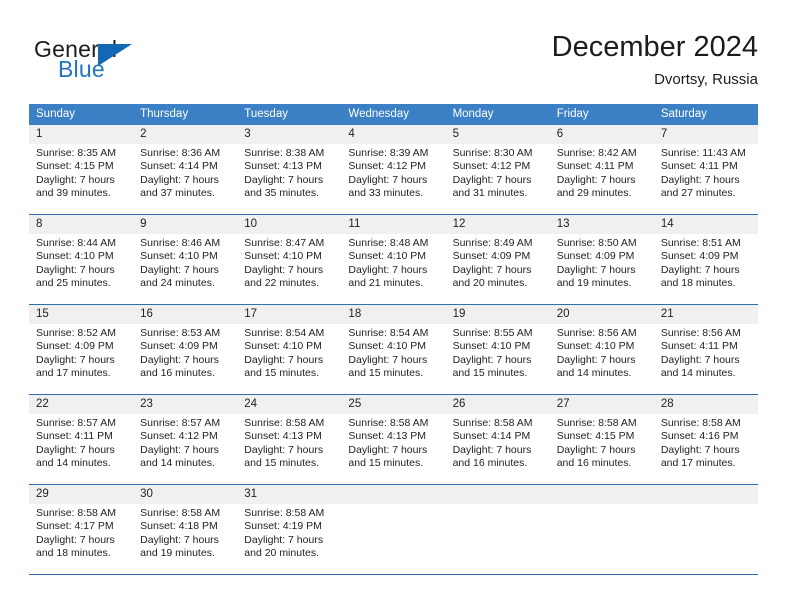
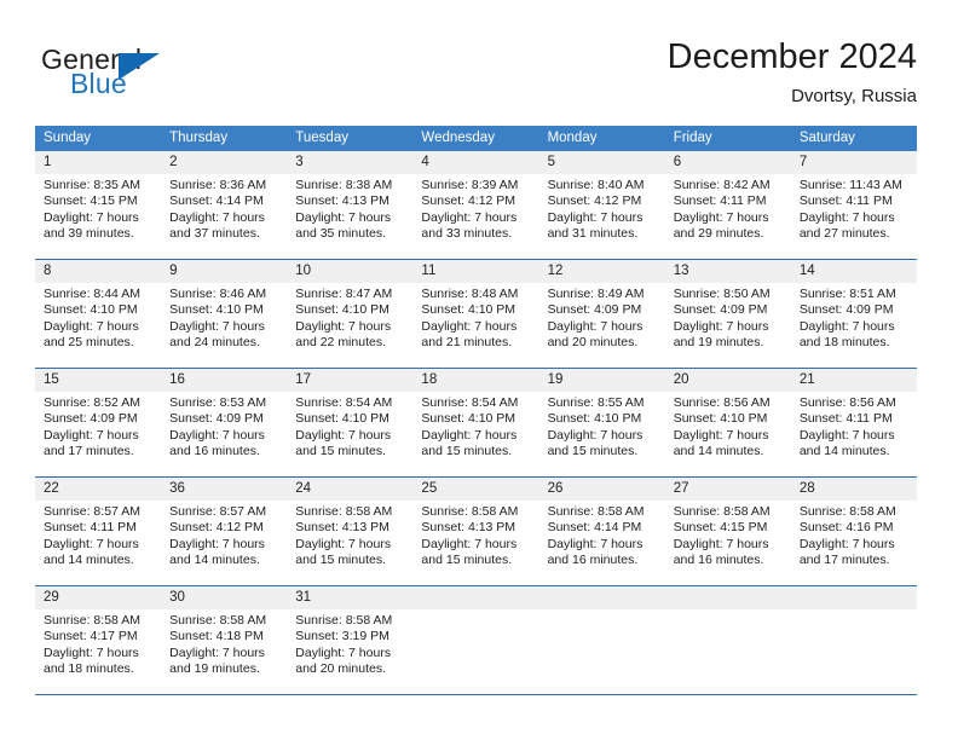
  General
  Blue
  December 2024
  Dvortsy, Russia
  Sunday
  Thursday
  Tuesday
  Wednesday
  Monday
  Friday
  Saturday
  1
  Sunrise: 8:35 AM
  Sunset: 4:15 PM
  Daylight: 7 hours
  and 39 minutes.
  2
  Sunrise: 8:36 AM
  Sunset: 4:14 PM
  Daylight: 7 hours
  and 37 minutes.
  3
  Sunrise: 8:38 AM
  Sunset: 4:13 PM
  Daylight: 7 hours
  and 35 minutes.
  4
  Sunrise: 8:39 AM
  Sunset: 4:12 PM
  Daylight: 7 hours
  and 33 minutes.
  5
- Sunrise: 8:30 AM
+ Sunrise: 8:40 AM
  Sunset: 4:12 PM
  Daylight: 7 hours
  and 31 minutes.
  6
  Sunrise: 8:42 AM
  Sunset: 4:11 PM
  Daylight: 7 hours
  and 29 minutes.
  7
  Sunrise: 11:43 AM
  Sunset: 4:11 PM
  Daylight: 7 hours
  and 27 minutes.
  8
  Sunrise: 8:44 AM
  Sunset: 4:10 PM
  Daylight: 7 hours
  and 25 minutes.
  9
  Sunrise: 8:46 AM
  Sunset: 4:10 PM
  Daylight: 7 hours
  and 24 minutes.
  10
  Sunrise: 8:47 AM
  Sunset: 4:10 PM
  Daylight: 7 hours
  and 22 minutes.
  11
  Sunrise: 8:48 AM
  Sunset: 4:10 PM
  Daylight: 7 hours
  and 21 minutes.
  12
  Sunrise: 8:49 AM
  Sunset: 4:09 PM
  Daylight: 7 hours
  and 20 minutes.
  13
  Sunrise: 8:50 AM
  Sunset: 4:09 PM
  Daylight: 7 hours
  and 19 minutes.
  14
  Sunrise: 8:51 AM
  Sunset: 4:09 PM
  Daylight: 7 hours
  and 18 minutes.
  15
  Sunrise: 8:52 AM
  Sunset: 4:09 PM
  Daylight: 7 hours
  and 17 minutes.
  16
  Sunrise: 8:53 AM
  Sunset: 4:09 PM
  Daylight: 7 hours
  and 16 minutes.
  17
  Sunrise: 8:54 AM
  Sunset: 4:10 PM
  Daylight: 7 hours
  and 15 minutes.
  18
  Sunrise: 8:54 AM
  Sunset: 4:10 PM
  Daylight: 7 hours
  and 15 minutes.
  19
  Sunrise: 8:55 AM
  Sunset: 4:10 PM
  Daylight: 7 hours
  and 15 minutes.
  20
  Sunrise: 8:56 AM
  Sunset: 4:10 PM
  Daylight: 7 hours
  and 14 minutes.
  21
  Sunrise: 8:56 AM
  Sunset: 4:11 PM
  Daylight: 7 hours
  and 14 minutes.
  22
  Sunrise: 8:57 AM
  Sunset: 4:11 PM
  Daylight: 7 hours
  and 14 minutes.
- 23
+ 36
  Sunrise: 8:57 AM
  Sunset: 4:12 PM
  Daylight: 7 hours
  and 14 minutes.
  24
  Sunrise: 8:58 AM
  Sunset: 4:13 PM
  Daylight: 7 hours
  and 15 minutes.
  25
  Sunrise: 8:58 AM
  Sunset: 4:13 PM
  Daylight: 7 hours
  and 15 minutes.
  26
  Sunrise: 8:58 AM
  Sunset: 4:14 PM
  Daylight: 7 hours
  and 16 minutes.
  27
  Sunrise: 8:58 AM
  Sunset: 4:15 PM
  Daylight: 7 hours
  and 16 minutes.
  28
  Sunrise: 8:58 AM
  Sunset: 4:16 PM
  Daylight: 7 hours
  and 17 minutes.
  29
  Sunrise: 8:58 AM
  Sunset: 4:17 PM
  Daylight: 7 hours
  and 18 minutes.
  30
  Sunrise: 8:58 AM
  Sunset: 4:18 PM
  Daylight: 7 hours
  and 19 minutes.
  31
  Sunrise: 8:58 AM
- Sunset: 4:19 PM
+ Sunset: 3:19 PM
  Daylight: 7 hours
  and 20 minutes.
